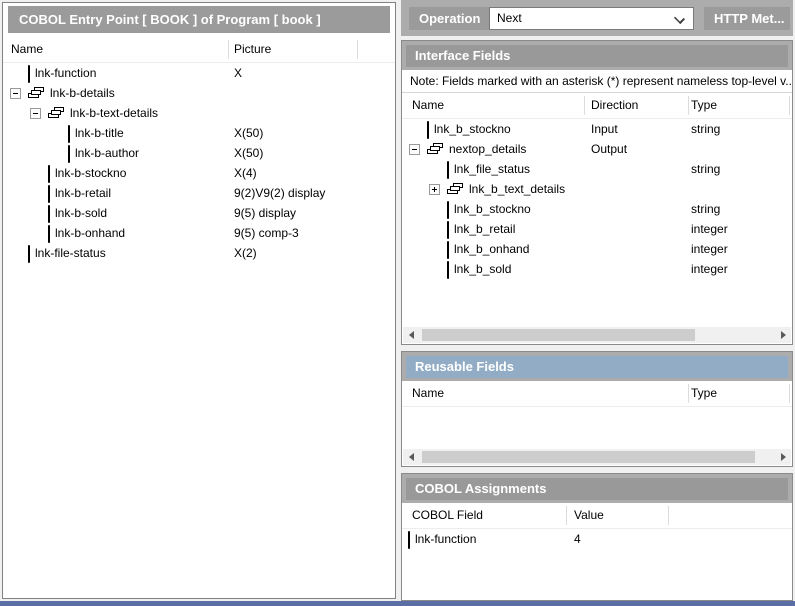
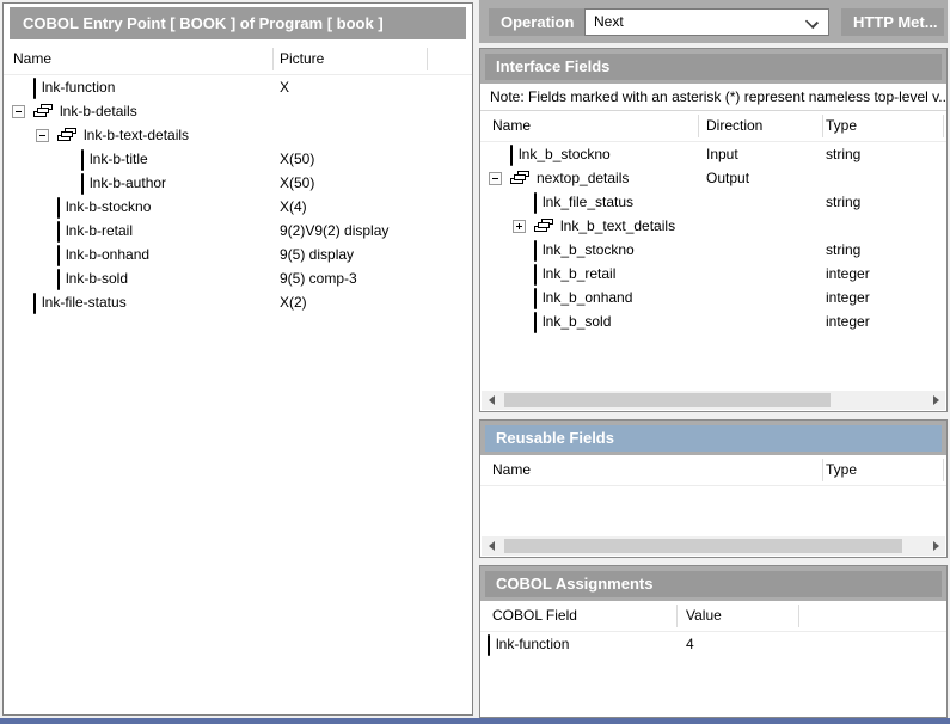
  COBOL Entry Point [ BOOK ] of Program [ book ]
  Name
  Picture
  lnk-function
  X
  lnk-b-details
  lnk-b-text-details
  lnk-b-title
  X(50)
  lnk-b-author
  X(50)
  lnk-b-stockno
  X(4)
  lnk-b-retail
  9(2)V9(2) display
- lnk-b-sold
+ lnk-b-onhand
  9(5) display
- lnk-b-onhand
+ lnk-b-sold
  9(5) comp-3
  lnk-file-status
  X(2)
  Operation
  Next
  HTTP Met...
  Interface Fields
  Note: Fields marked with an asterisk (*) represent nameless top-level v..
  Name
  Direction
  Type
  lnk_b_stockno
  Input
  string
  nextop_details
  Output
  lnk_file_status
  string
  lnk_b_text_details
  lnk_b_stockno
  string
  lnk_b_retail
  integer
  lnk_b_onhand
  integer
  lnk_b_sold
  integer
  Reusable Fields
  Name
  Type
  COBOL Assignments
  COBOL Field
  Value
  lnk-function
  4
